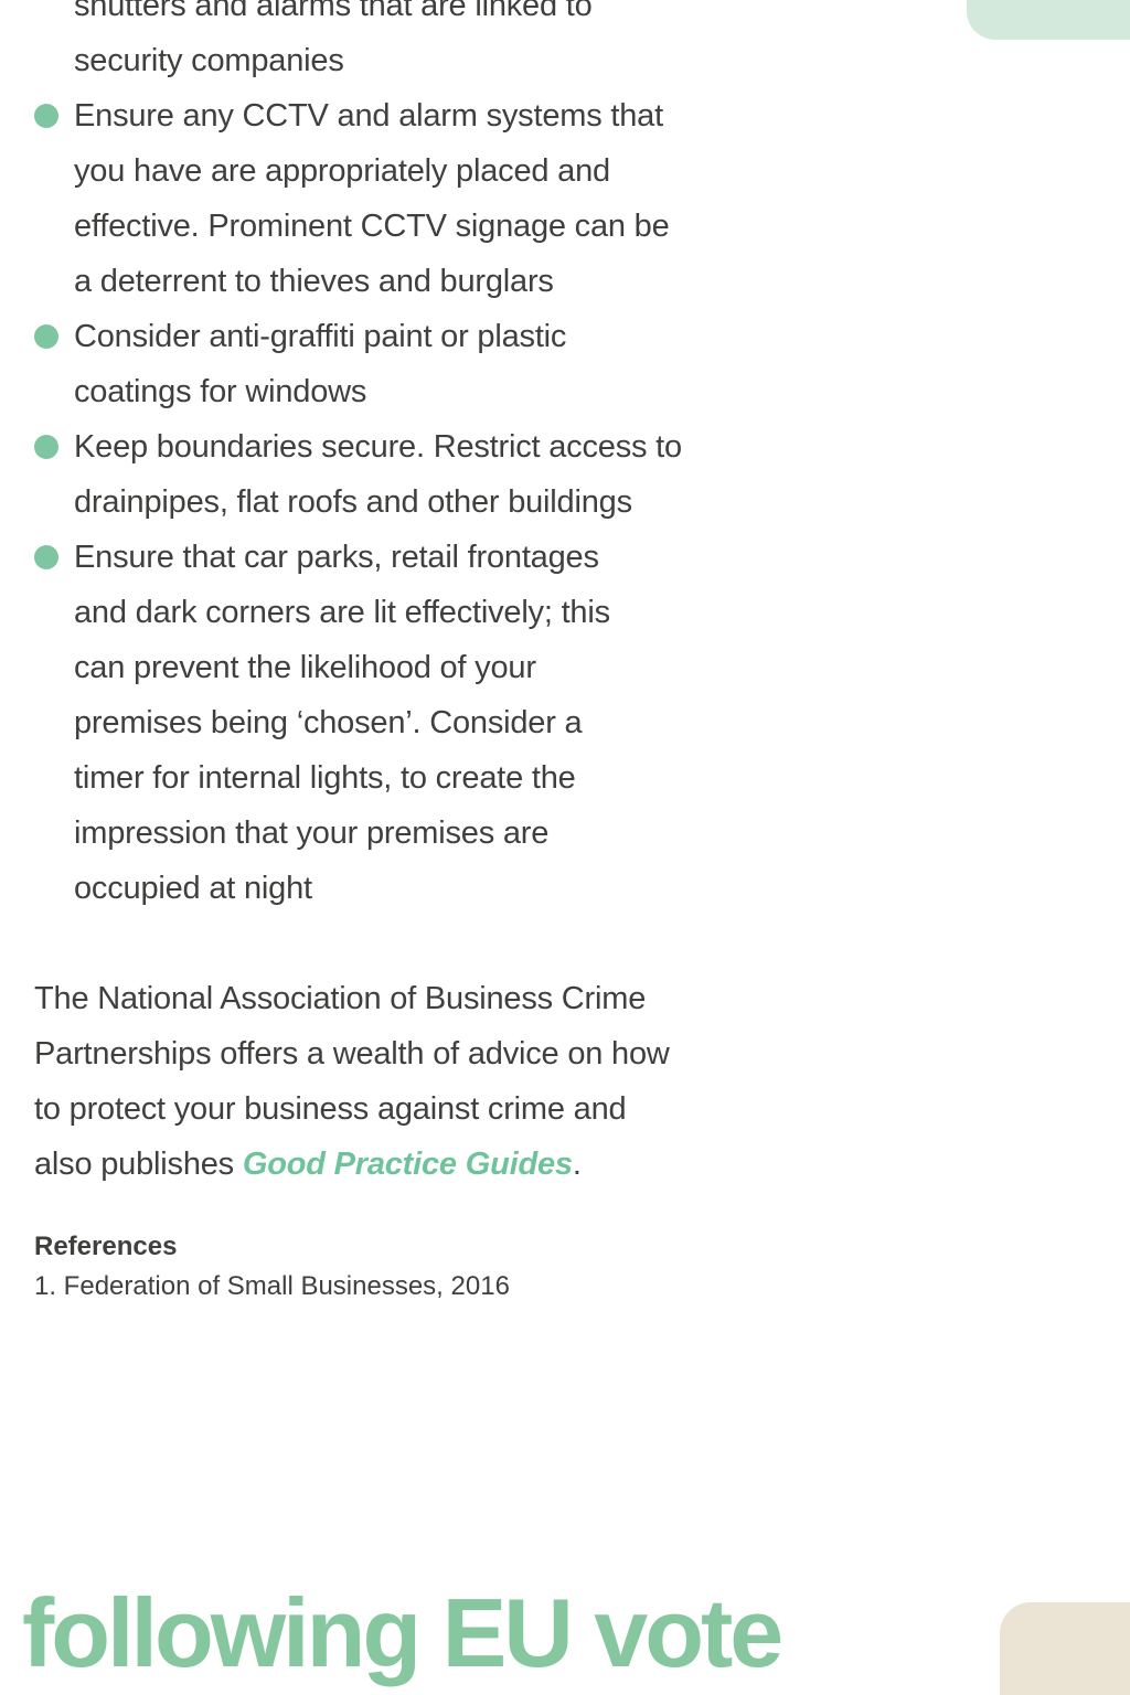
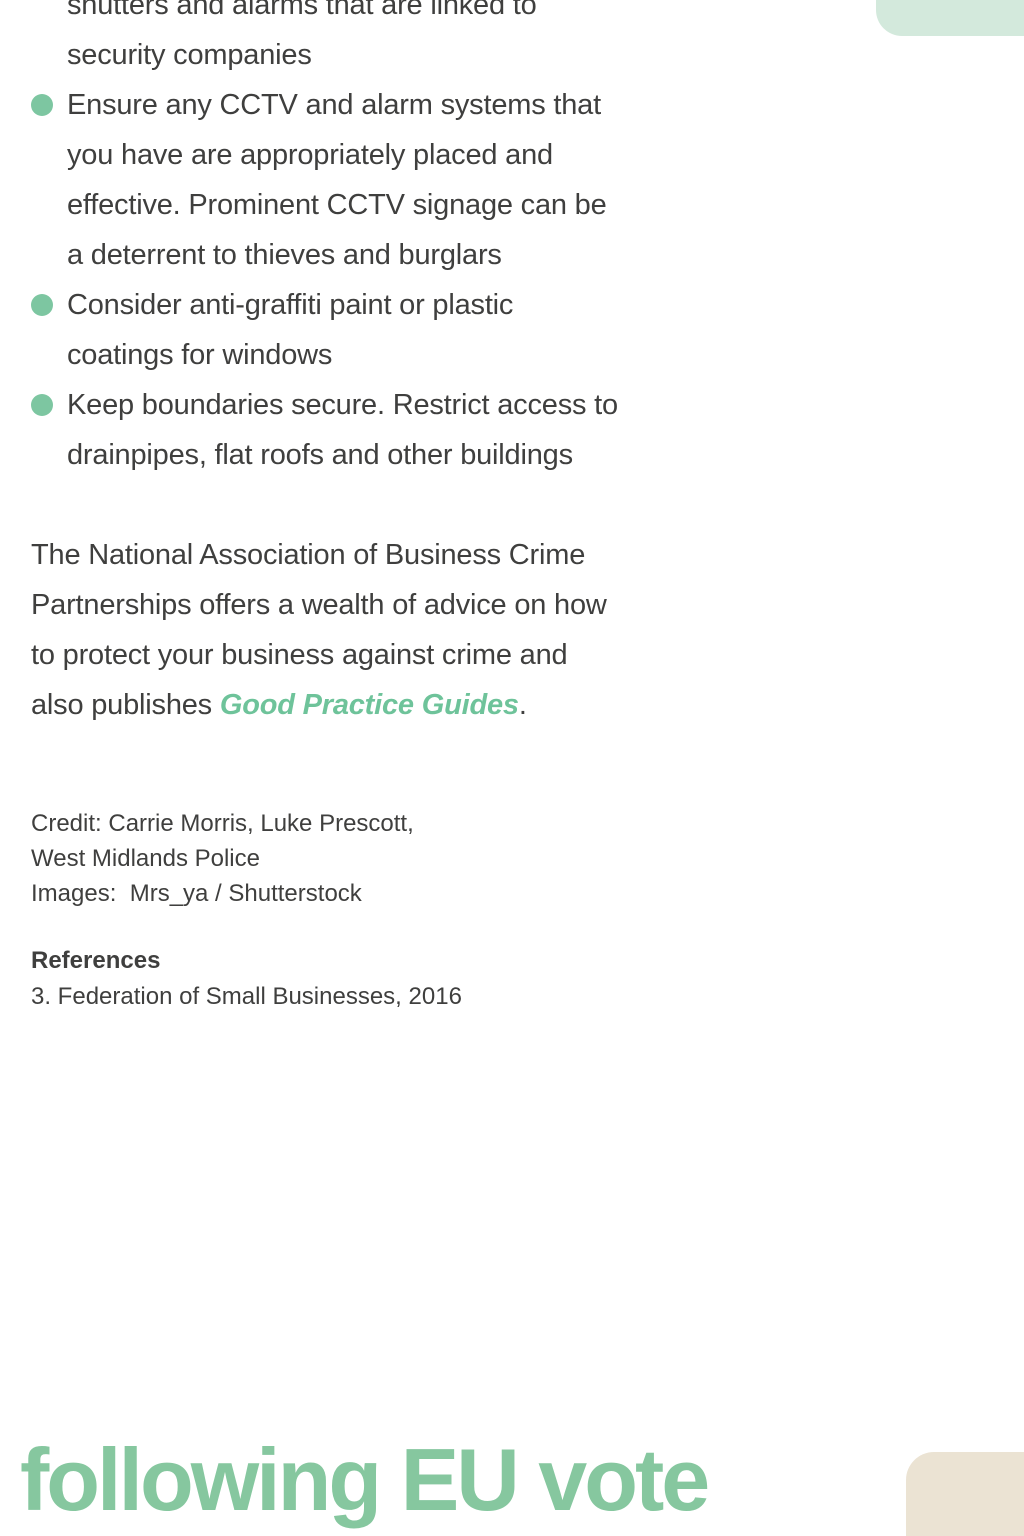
  shutters and alarms that are linked to
  security companies
  Ensure any CCTV and alarm systems that
  you have are appropriately placed and
  effective. Prominent CCTV signage can be
  a deterrent to thieves and burglars
  Consider anti-graffiti paint or plastic
  coatings for windows
  Keep boundaries secure. Restrict access to
  drainpipes, flat roofs and other buildings
- Ensure that car parks, retail frontages
- and dark corners are lit effectively; this
- can prevent the likelihood of your
- premises being ‘chosen’. Consider a
- timer for internal lights, to create the
- impression that your premises are
- occupied at night
  The National Association of Business Crime
  Partnerships offers a wealth of advice on how
  to protect your business against crime and
  also publishes Good Practice Guides.
+ Credit: Carrie Morris, Luke Prescott,
+ West Midlands Police
+ Images: Mrs_ya / Shutterstock
  References
- 1. Federation of Small Businesses, 2016
+ 3. Federation of Small Businesses, 2016
  following EU vote
